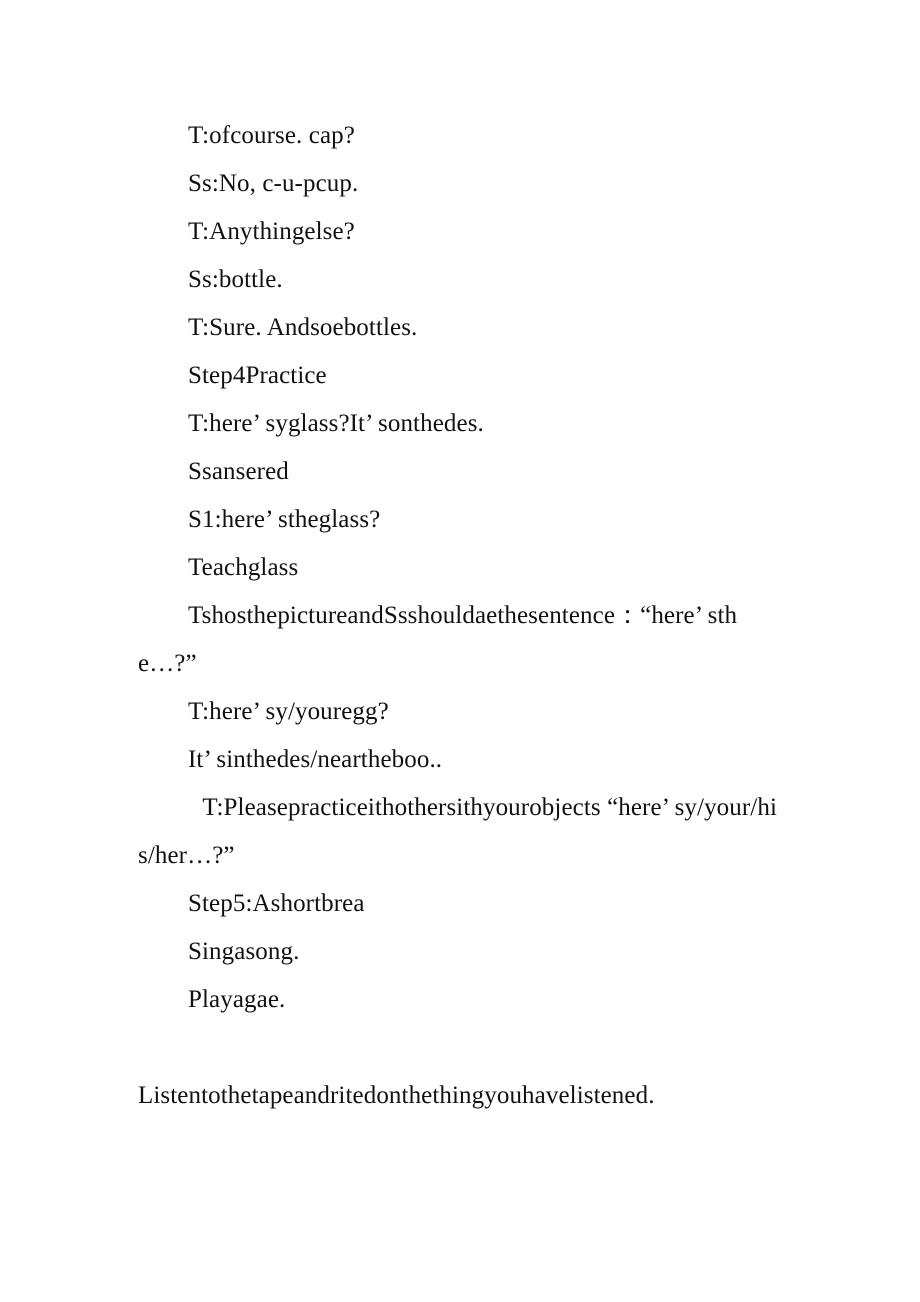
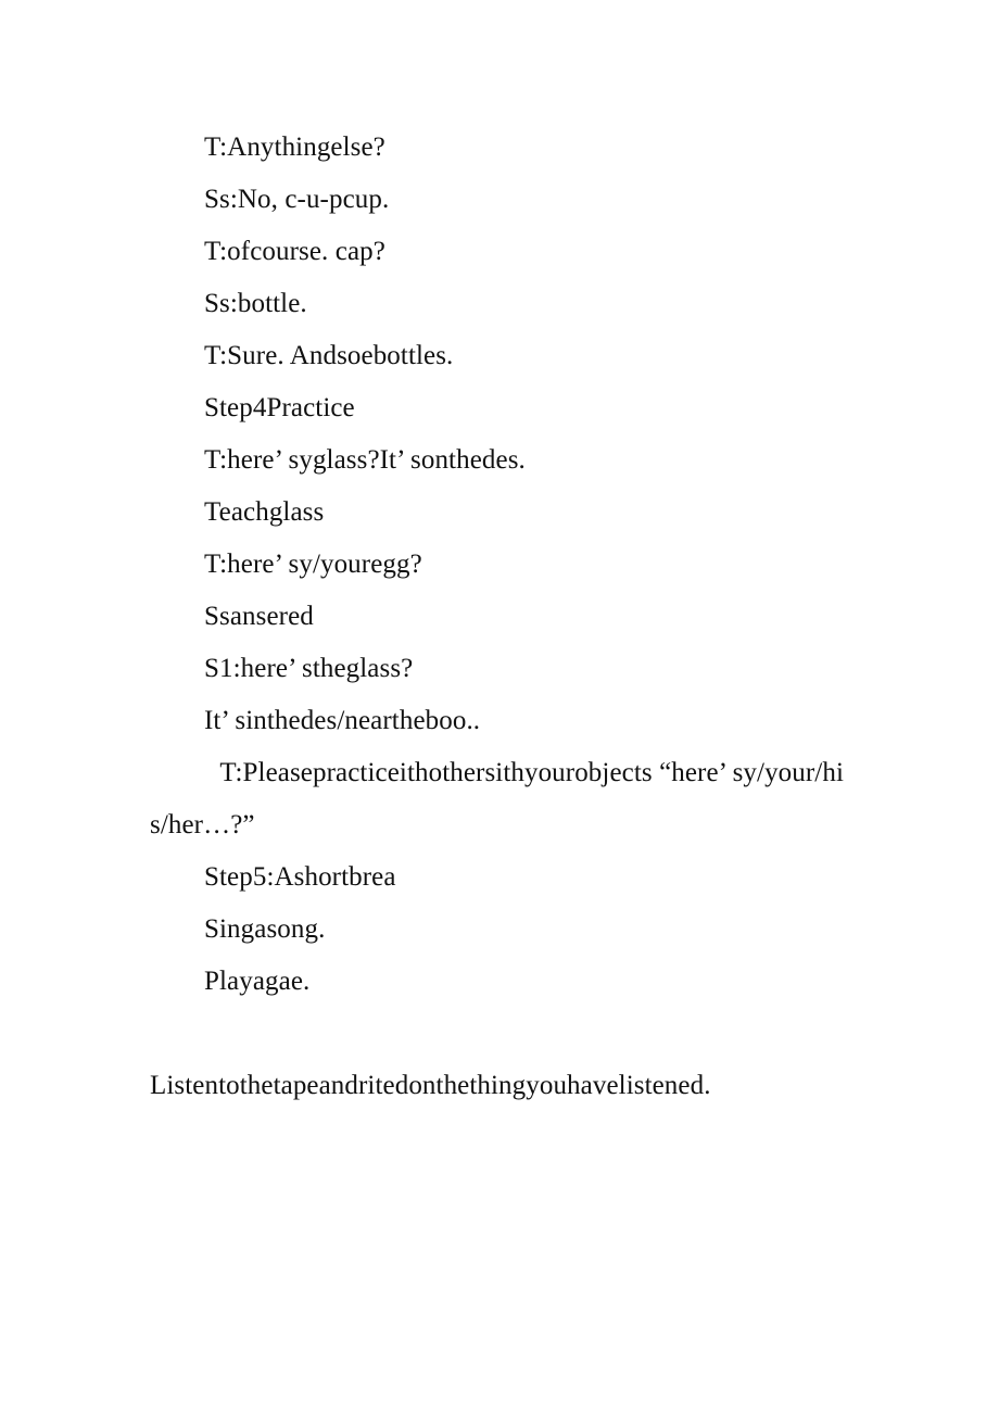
- T:ofcourse. cap?
+ T:Anythingelse?
  Ss:No, c-u-pcup.
- T:Anythingelse?
+ T:ofcourse. cap?
  Ss:bottle.
  T:Sure. Andsoebottles.
  Step4Practice
  T:here’ syglass?It’ sonthedes.
- Ssansered
+ Teachglass
- S1:here’ stheglass?
+ T:here’ sy/youregg?
- Teachglass
+ Ssansered
- TshosthepictureandSsshouldaethesentence：“here’ sthe…?”
- T:here’ sy/youregg?
+ S1:here’ stheglass?
  It’ sinthedes/neartheboo..
  T:Pleasepracticeithothersithyourobjects “here’ sy/your/his/her…?”
  Step5:Ashortbrea
  Singasong.
  Playagae.
  Listentothetapeandritedonthethingyouhavelistened.
